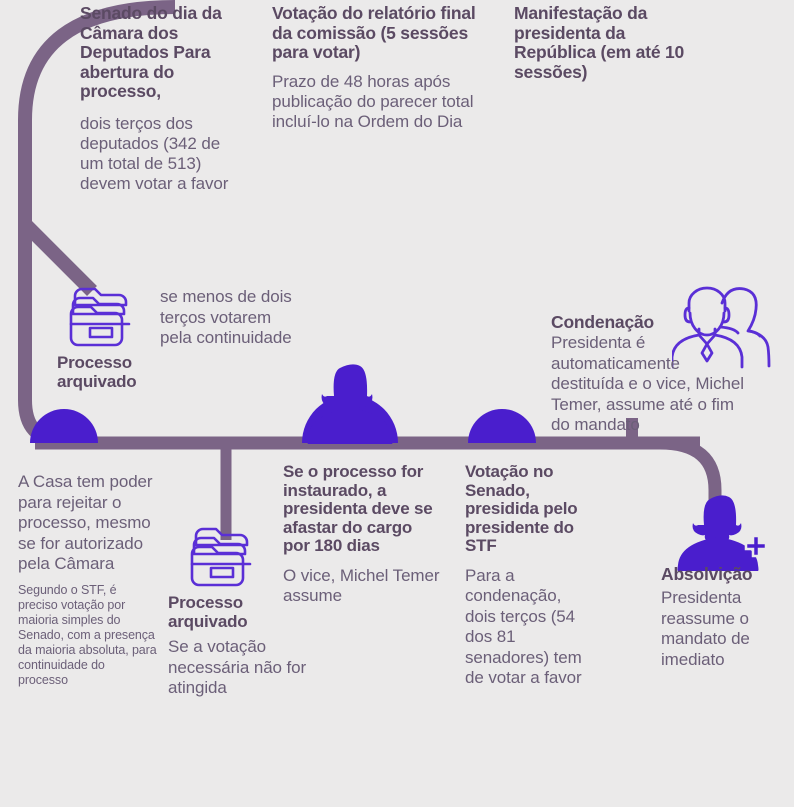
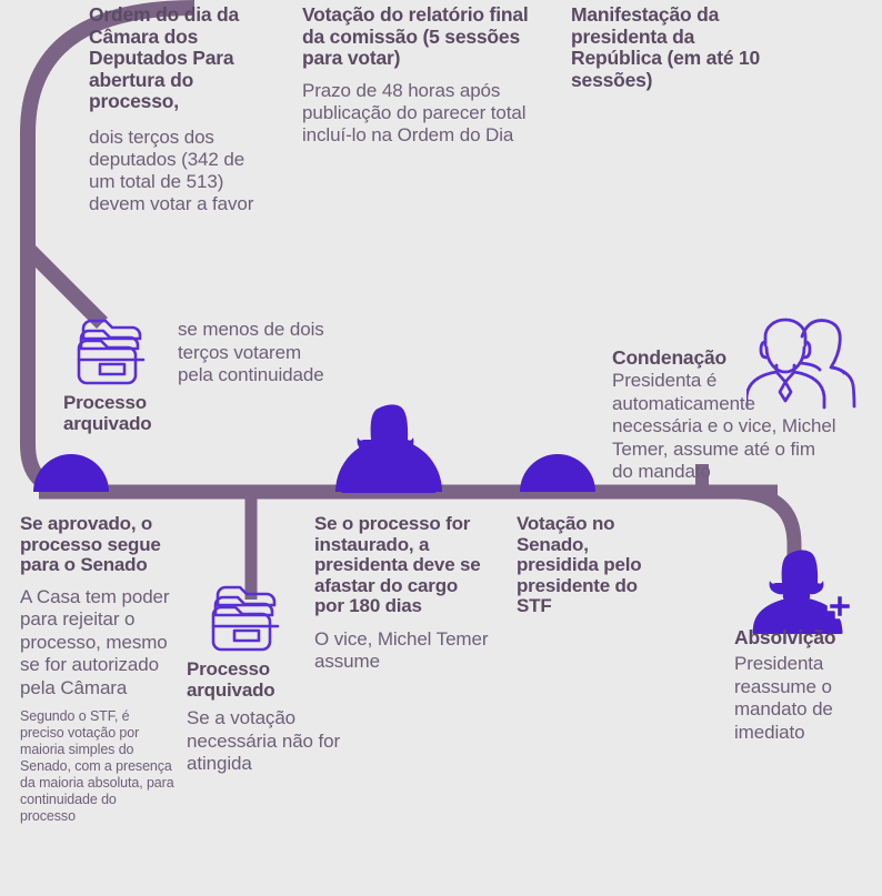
- Senado do dia da Câmara dos Deputados Para abertura do processo,
+ Ordem do dia da Câmara dos Deputados Para abertura do processo,
  dois terços dos deputados (342 de um total de 513) devem votar a favor
  Votação do relatório final da comissão (5 sessões para votar)
  Prazo de 48 horas após publicação do parecer total incluí-lo na Ordem do Dia
  Manifestação da presidenta da República (em até 10 sessões)
  Processo arquivado
  se menos de dois terços votarem pela continuidade
  Condenação
- Presidenta é automaticamente destituída e o vice, Michel Temer, assume até o fim do mandato
+ Presidenta é automaticamente necessária e o vice, Michel Temer, assume até o fim do mandato
+ Se aprovado, o processo segue para o Senado
  A Casa tem poder para rejeitar o processo, mesmo se for autorizado pela Câmara
  Segundo o STF, é preciso votação por maioria simples do Senado, com a presença da maioria absoluta, para continuidade do processo
  Processo arquivado
  Se a votação necessária não for atingida
  Se o processo for instaurado, a presidenta deve se afastar do cargo por 180 dias
  O vice, Michel Temer assume
  Votação no Senado, presidida pelo presidente do STF
- Para a condenação, dois terços (54 dos 81 senadores) tem de votar a favor
  Absolvição
  Presidenta reassume o mandato de imediato
